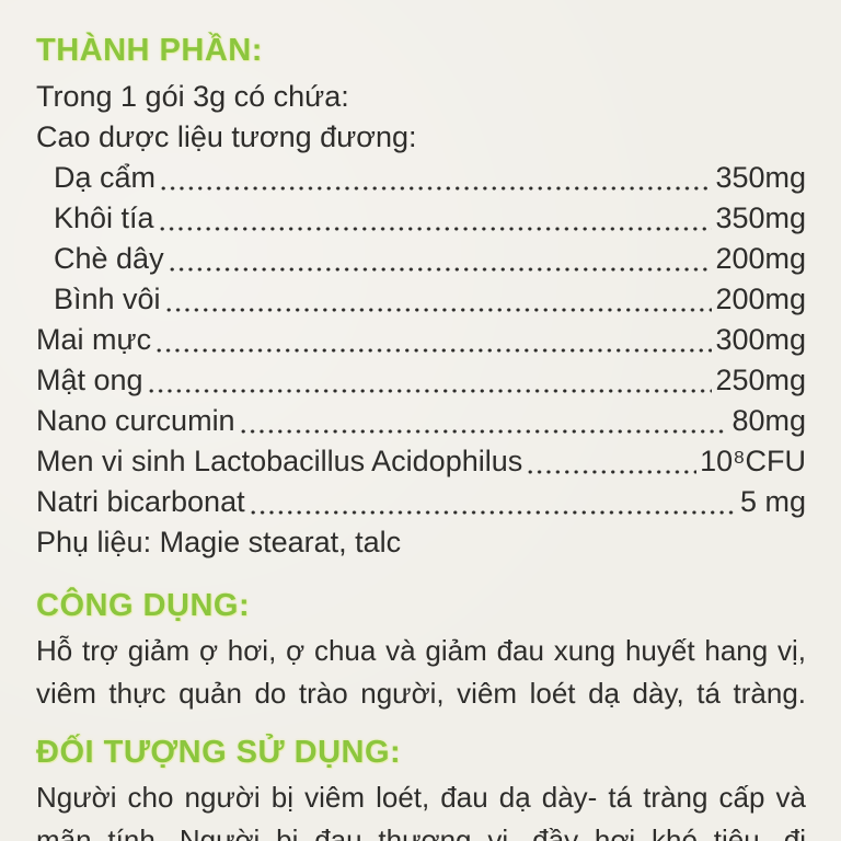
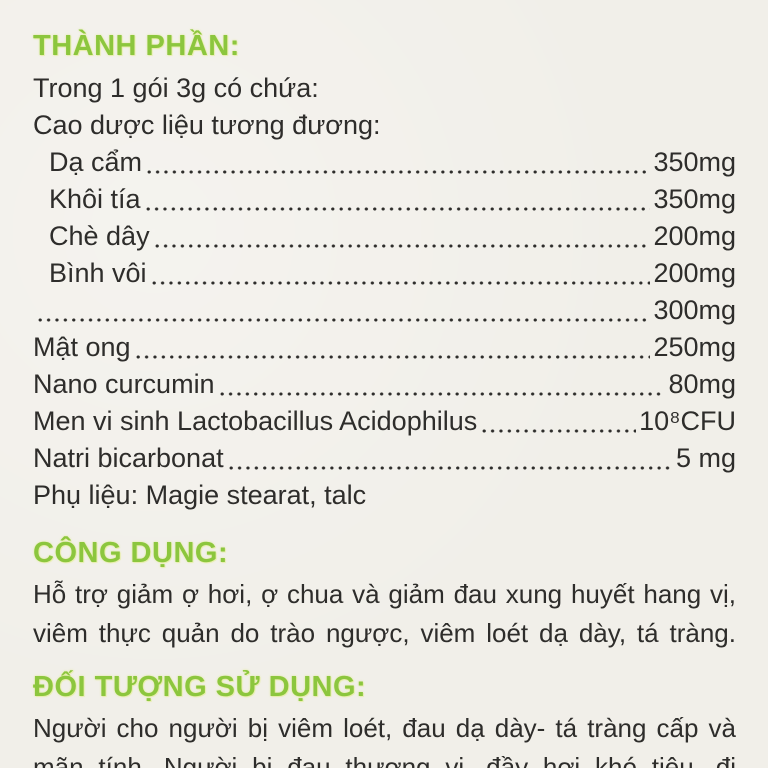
  THÀNH PHẦN:
  Trong 1 gói 3g có chứa:
  Cao dược liệu tương đương:
  Dạ cẩm
  350mg
  Khôi tía
  350mg
  Chè dây
  200mg
  Bình vôi
  200mg
- Mai mực
  300mg
  Mật ong
  250mg
  Nano curcumin
  80mg
  Men vi sinh Lactobacillus Acidophilus
  10⁸CFU
  Natri bicarbonat
  5 mg
  Phụ liệu: Magie stearat, talc
  CÔNG DỤNG:
  Hỗ trợ giảm ợ hơi, ợ chua và giảm đau xung huyết hang vị,
- viêm thực quản do trào người, viêm loét dạ dày, tá tràng.
+ viêm thực quản do trào ngược, viêm loét dạ dày, tá tràng.
  ĐỐI TƯỢNG SỬ DỤNG:
  Người cho người bị viêm loét, đau dạ dày- tá tràng cấp và
  mãn tính. Người bị đau thượng vị, đầy hơi khó tiêu, đi
